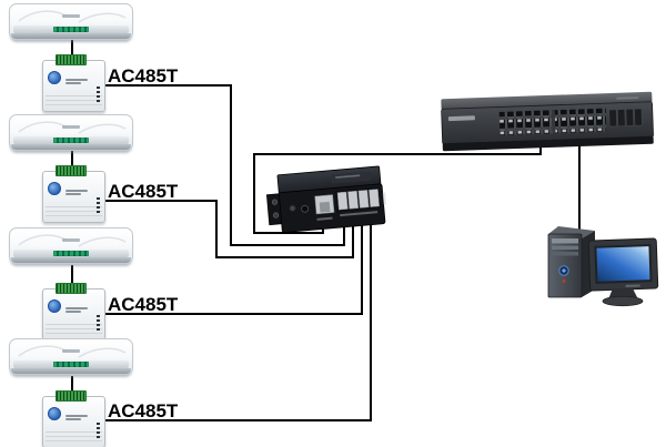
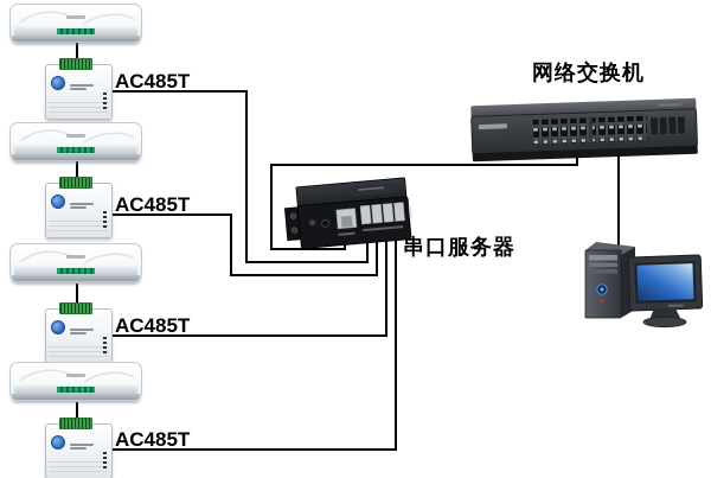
  AC485T
  AC485T
  AC485T
  AC485T
+ 串口服务器
+ 网络交换机
